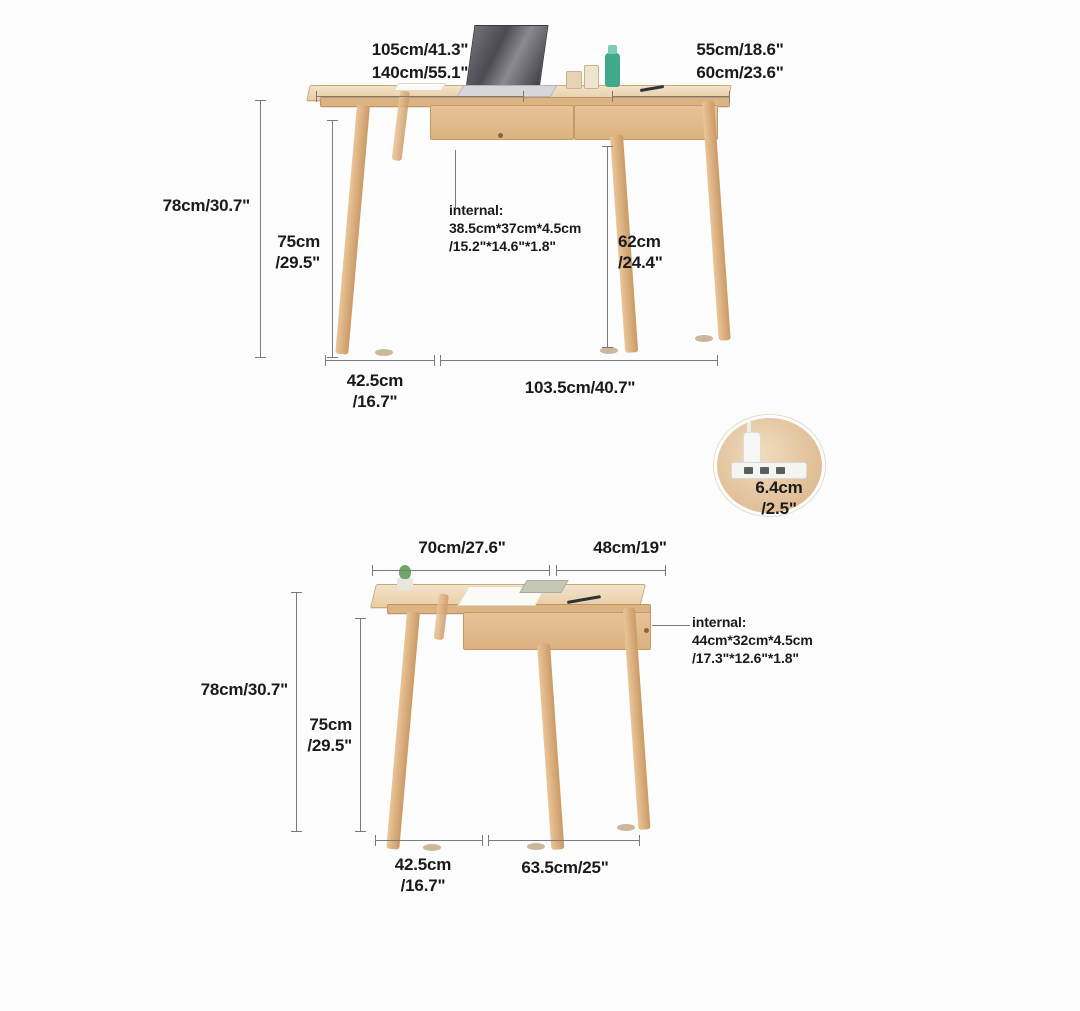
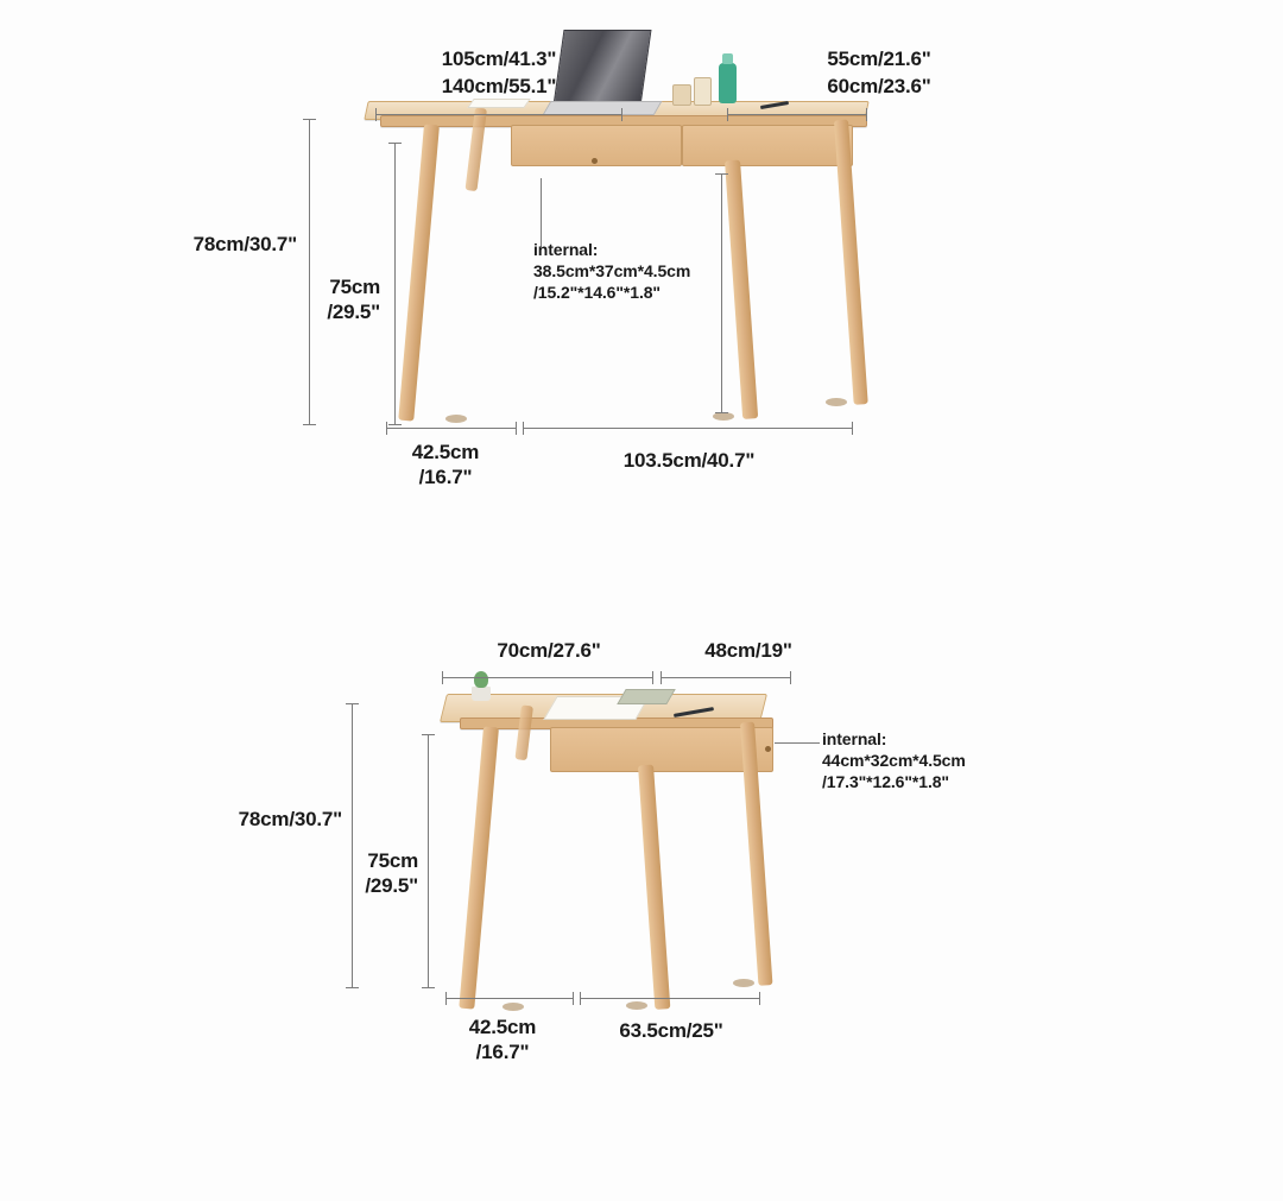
  105cm/41.3"
  140cm/55.1"
- 55cm/18.6"
+ 55cm/21.6"
  60cm/23.6"
  78cm/30.7"
  75cm
  /29.5"
- 62cm
- /24.4"
  42.5cm
  /16.7"
  103.5cm/40.7"
  internal:
  38.5cm*37cm*4.5cm
  /15.2"*14.6"*1.8"
- 6.4cm
- /2.5"
  70cm/27.6"
  48cm/19"
  78cm/30.7"
  75cm
  /29.5"
  42.5cm
  /16.7"
  63.5cm/25"
  internal:
  44cm*32cm*4.5cm
  /17.3"*12.6"*1.8"
